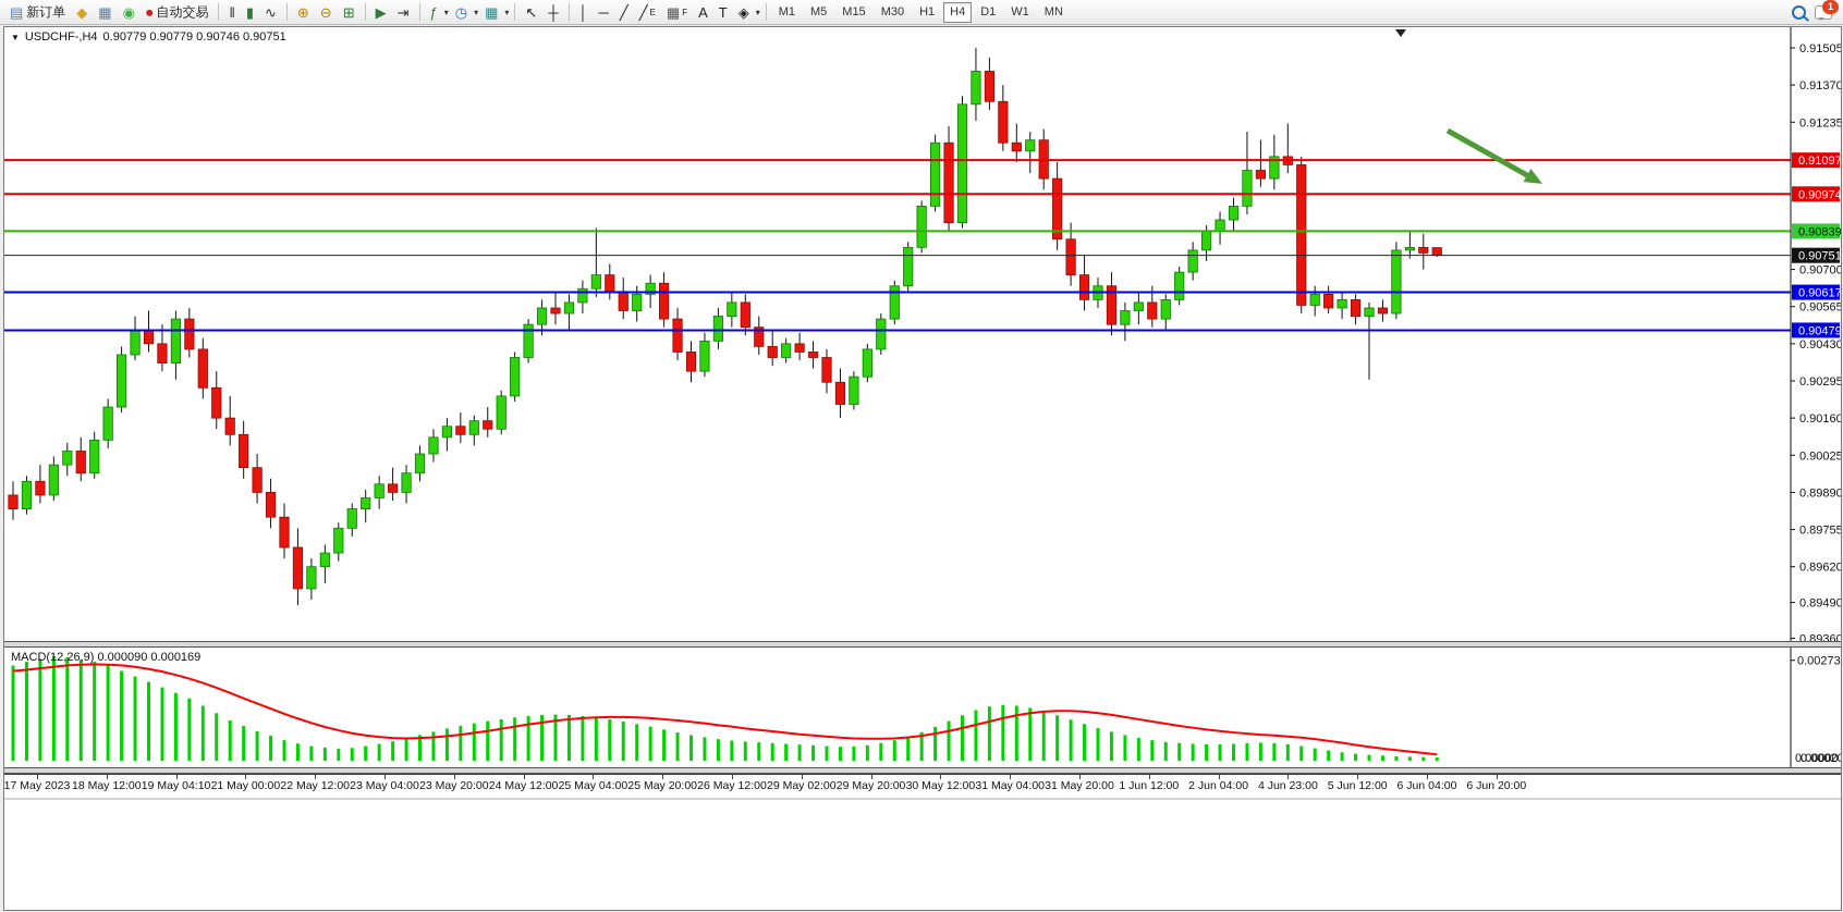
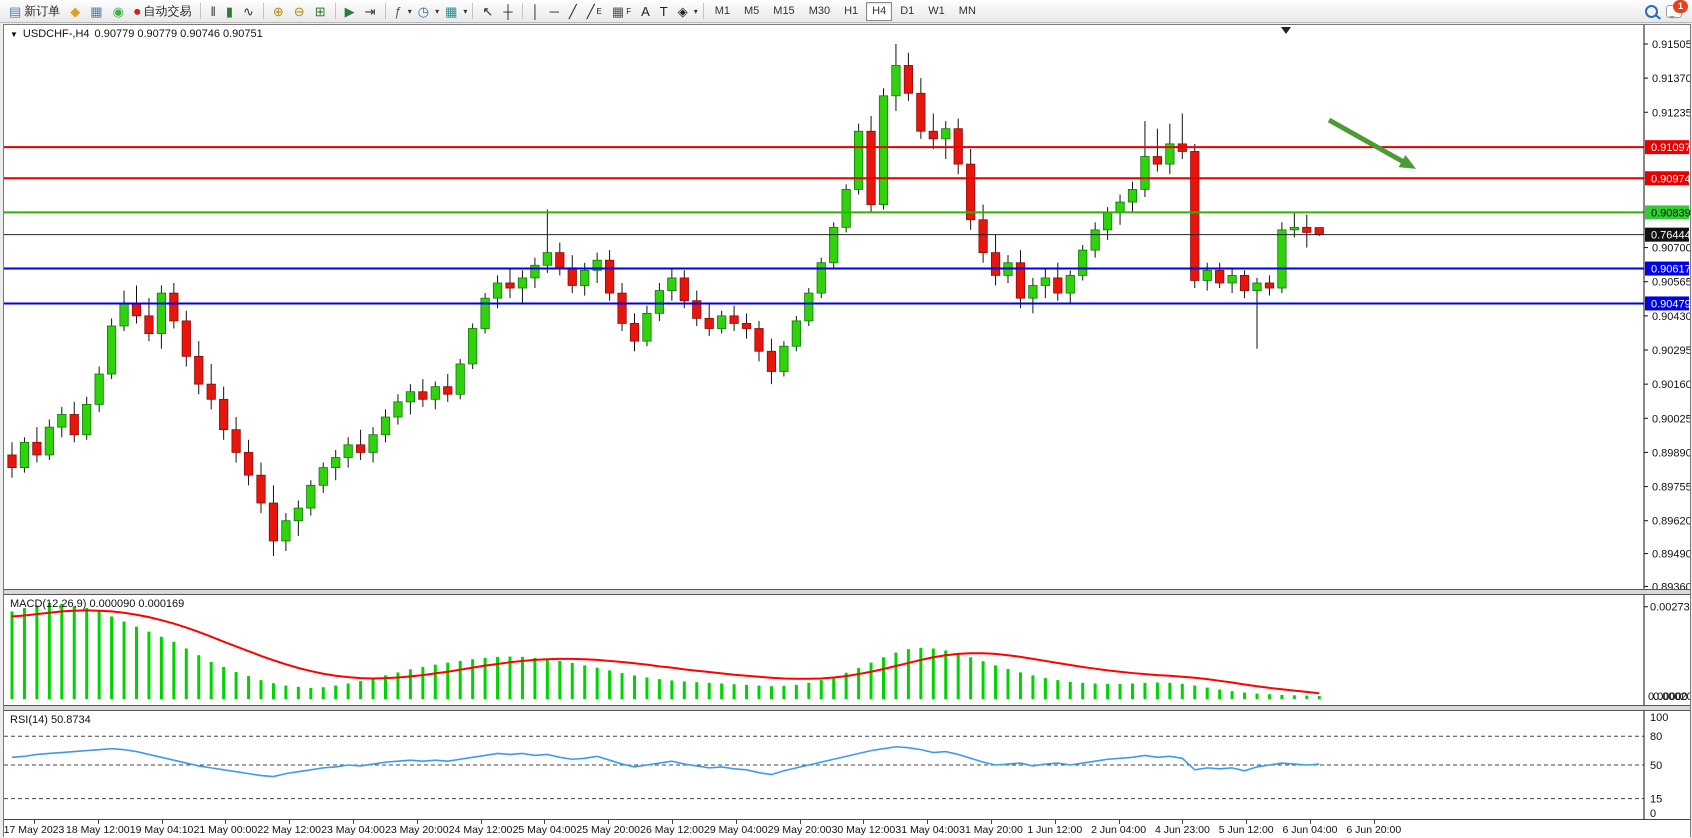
  ▤
  新订单
  ◆
  ▦
  ◉
  ⏺
  自动交易
  ‖
  ▮
  ∿
  ⊕
  ⊖
  ⊞
  ▶
  ⇥
  ƒ
  ▾
  ◷
  ▾
  ▦
  ▾
  ↖
  ┼
  │
  ─
  ╱
  ╱
  E
  ▦
  F
  A
  T
  ◈
  ▾
  M1
  M5
  M15
  M30
  H1
  H4
  D1
  W1
  MN
  1
  ▼
  USDCHF-,H4
  0.90779 0.90779 0.90746 0.90751
  0.91505
  0.91370
  0.91235
  0.90700
  0.90565
  0.90430
  0.90295
  0.90160
  0.90025
  0.89890
  0.89755
  0.89620
  0.89490
  0.89360
  0.91097
  0.90974
  0.90839
- 0.90751
+ 0.76444
  0.90617
  0.90479
  MACD(12,26,9) 0.000090 0.000169
  0.00273
  0.00000
  0.00020
+ RSI(14) 50.8734
+ 100
+ 80
+ 50
+ 15
+ 0
  17 May 2023
  18 May 12:00
  19 May 04:10
  21 May 00:00
  22 May 12:00
  23 May 04:00
  23 May 20:00
  24 May 12:00
  25 May 04:00
  25 May 20:00
  26 May 12:00
- 29 May 02:00
+ 29 May 04:00
  29 May 20:00
  30 May 12:00
  31 May 04:00
  31 May 20:00
  1 Jun 12:00
  2 Jun 04:00
  4 Jun 23:00
  5 Jun 12:00
  6 Jun 04:00
  6 Jun 20:00
